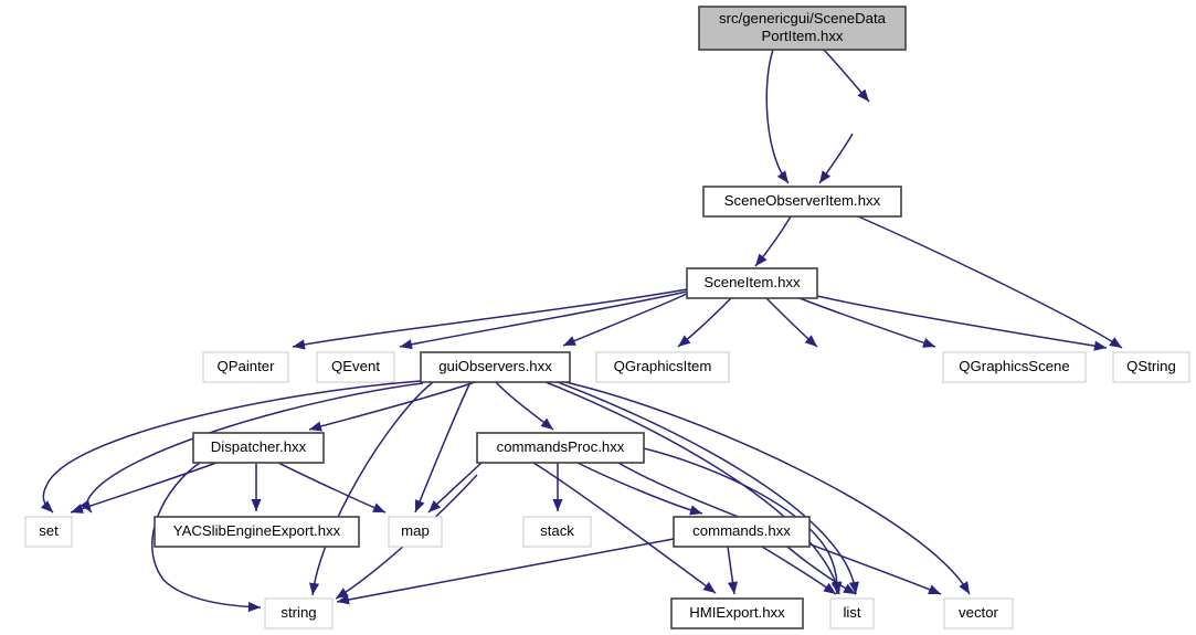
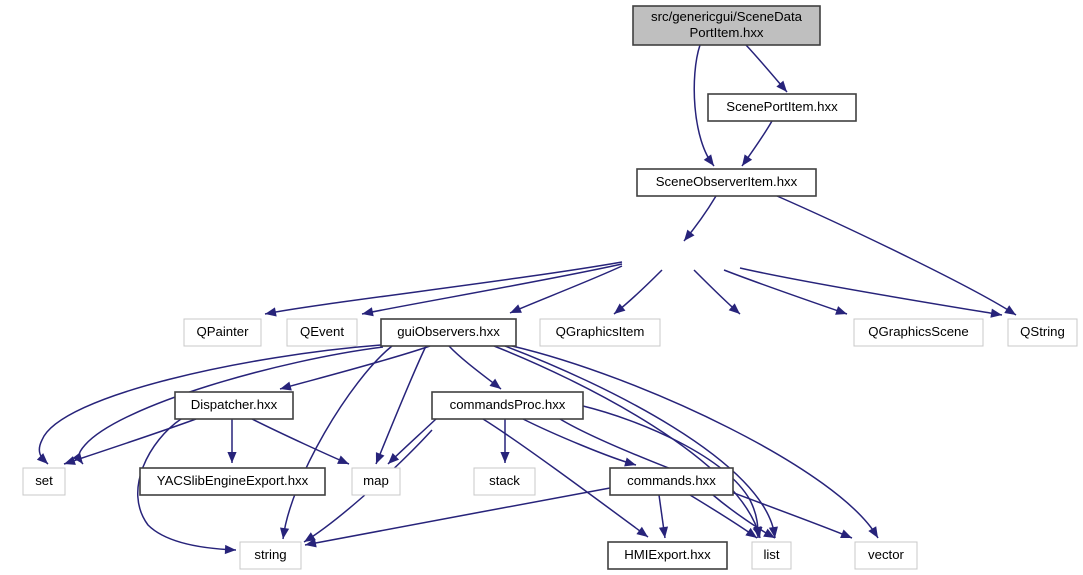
  src/genericgui/SceneData
  PortItem.hxx
+ ScenePortItem.hxx
  SceneObserverItem.hxx
- SceneItem.hxx
  QPainter
  QEvent
  guiObservers.hxx
  QGraphicsItem
  QGraphicsScene
  QString
  Dispatcher.hxx
  commandsProc.hxx
  set
  YACSlibEngineExport.hxx
  map
  stack
  commands.hxx
  string
  HMIExport.hxx
  list
  vector
